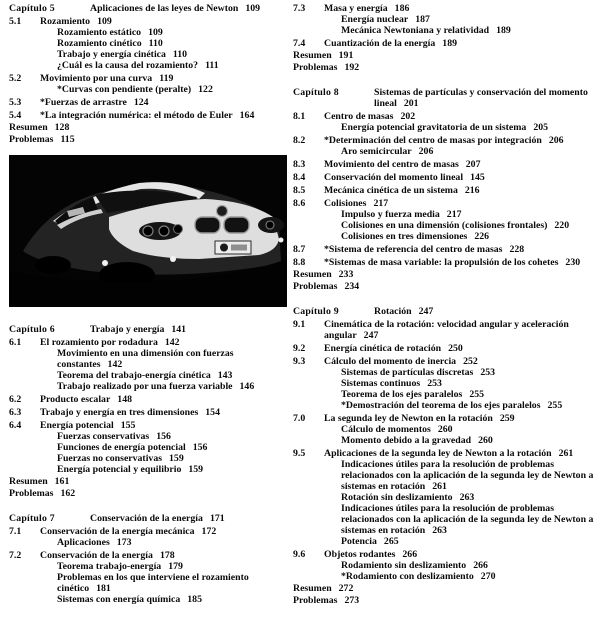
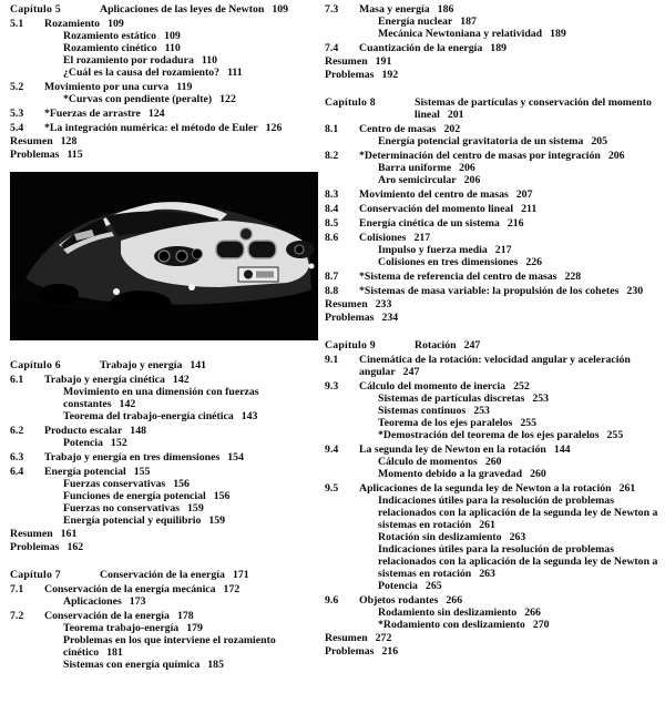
  Capítulo 5
  Aplicaciones de las leyes de Newton 109
  5.1
  Rozamiento 109
  Rozamiento estático 109
  Rozamiento cinético 110
- Trabajo y energía cinética 110
+ El rozamiento por rodadura 110
  ¿Cuál es la causa del rozamiento? 111
  5.2
  Movimiento por una curva 119
  *Curvas con pendiente (peralte) 122
  5.3
  *Fuerzas de arrastre 124
  5.4
- *La integración numérica: el método de Euler 164
+ *La integración numérica: el método de Euler 126
  Resumen 128
  Problemas 115
  Capítulo 6
  Trabajo y energía 141
  6.1
- El rozamiento por rodadura 142
+ Trabajo y energía cinética 142
  Movimiento en una dimensión con fuerzas constantes 142
  Teorema del trabajo-energía cinética 143
- Trabajo realizado por una fuerza variable 146
  6.2
  Producto escalar 148
+ Potencia 152
  6.3
  Trabajo y energía en tres dimensiones 154
  6.4
  Energía potencial 155
  Fuerzas conservativas 156
  Funciones de energía potencial 156
  Fuerzas no conservativas 159
  Energía potencial y equilibrio 159
  Resumen 161
  Problemas 162
  Capítulo 7
  Conservación de la energía 171
  7.1
  Conservación de la energía mecánica 172
  Aplicaciones 173
  7.2
  Conservación de la energía 178
  Teorema trabajo-energía 179
  Problemas en los que interviene el rozamiento cinético 181
  Sistemas con energía química 185
  7.3
  Masa y energía 186
  Energía nuclear 187
  Mecánica Newtoniana y relatividad 189
  7.4
  Cuantización de la energía 189
  Resumen 191
  Problemas 192
  Capítulo 8
  Sistemas de partículas y conservación del momento lineal 201
  8.1
  Centro de masas 202
  Energía potencial gravitatoria de un sistema 205
  8.2
  *Determinación del centro de masas por integración 206
+ Barra uniforme 206
  Aro semicircular 206
  8.3
  Movimiento del centro de masas 207
  8.4
- Conservación del momento lineal 145
+ Conservación del momento lineal 211
  8.5
- Mecánica cinética de un sistema 216
+ Energía cinética de un sistema 216
  8.6
  Colisiones 217
  Impulso y fuerza media 217
- Colisiones en una dimensión (colisiones frontales) 220
  Colisiones en tres dimensiones 226
  8.7
  *Sistema de referencia del centro de masas 228
  8.8
  *Sistemas de masa variable: la propulsión de los cohetes 230
  Resumen 233
  Problemas 234
  Capítulo 9
  Rotación 247
  9.1
  Cinemática de la rotación: velocidad angular y aceleración angular 247
- 9.2
- Energía cinética de rotación 250
  9.3
  Cálculo del momento de inercia 252
  Sistemas de partículas discretas 253
  Sistemas continuos 253
  Teorema de los ejes paralelos 255
  *Demostración del teorema de los ejes paralelos 255
- 7.0
+ 9.4
- La segunda ley de Newton en la rotación 259
+ La segunda ley de Newton en la rotación 144
  Cálculo de momentos 260
  Momento debido a la gravedad 260
  9.5
  Aplicaciones de la segunda ley de Newton a la rotación 261
  Indicaciones útiles para la resolución de problemas relacionados con la aplicación de la segunda ley de Newton a sistemas en rotación 261
  Rotación sin deslizamiento 263
  Indicaciones útiles para la resolución de problemas relacionados con la aplicación de la segunda ley de Newton a sistemas en rotación 263
  Potencia 265
  9.6
  Objetos rodantes 266
  Rodamiento sin deslizamiento 266
  *Rodamiento con deslizamiento 270
  Resumen 272
- Problemas 273
+ Problemas 216
